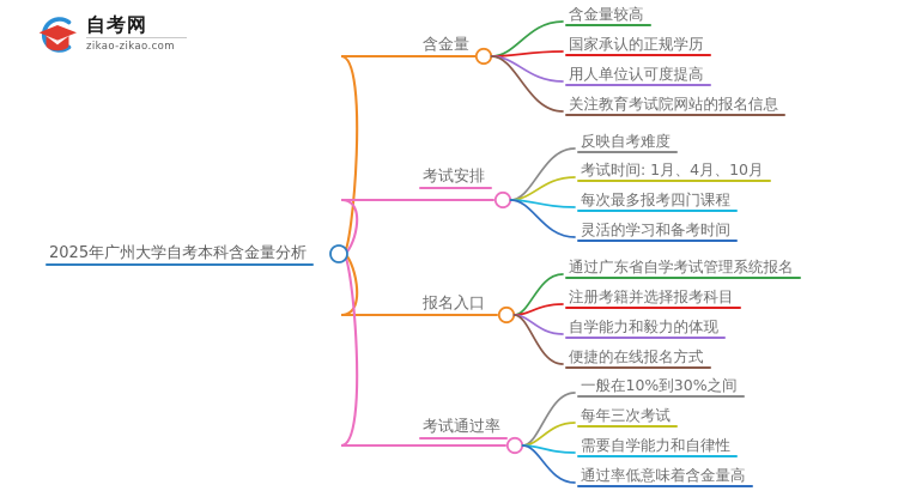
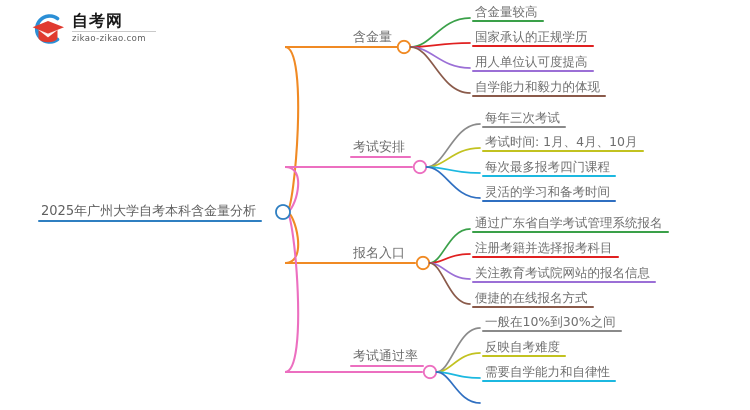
  自考网
  zikao-zikao.com
  2025年广州大学自考本科含金量分析
  含金量
  含金量较高
  国家承认的正规学历
  用人单位认可度提高
- 关注教育考试院网站的报名信息
+ 自学能力和毅力的体现
  考试安排
- 反映自考难度
+ 每年三次考试
  考试时间: 1月、4月、10月
  每次最多报考四门课程
  灵活的学习和备考时间
  报名入口
  通过广东省自学考试管理系统报名
  注册考籍并选择报考科目
- 自学能力和毅力的体现
+ 关注教育考试院网站的报名信息
  便捷的在线报名方式
  考试通过率
  一般在10%到30%之间
- 每年三次考试
+ 反映自考难度
  需要自学能力和自律性
- 通过率低意味着含金量高
